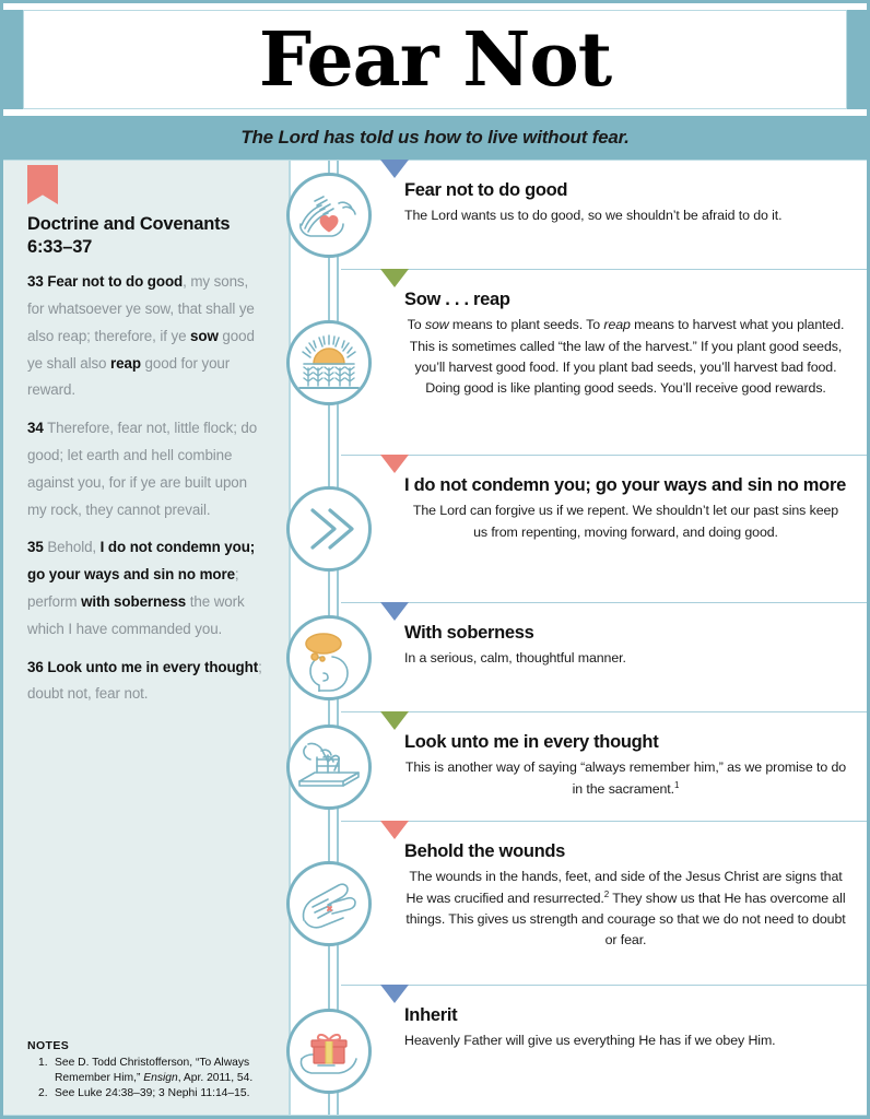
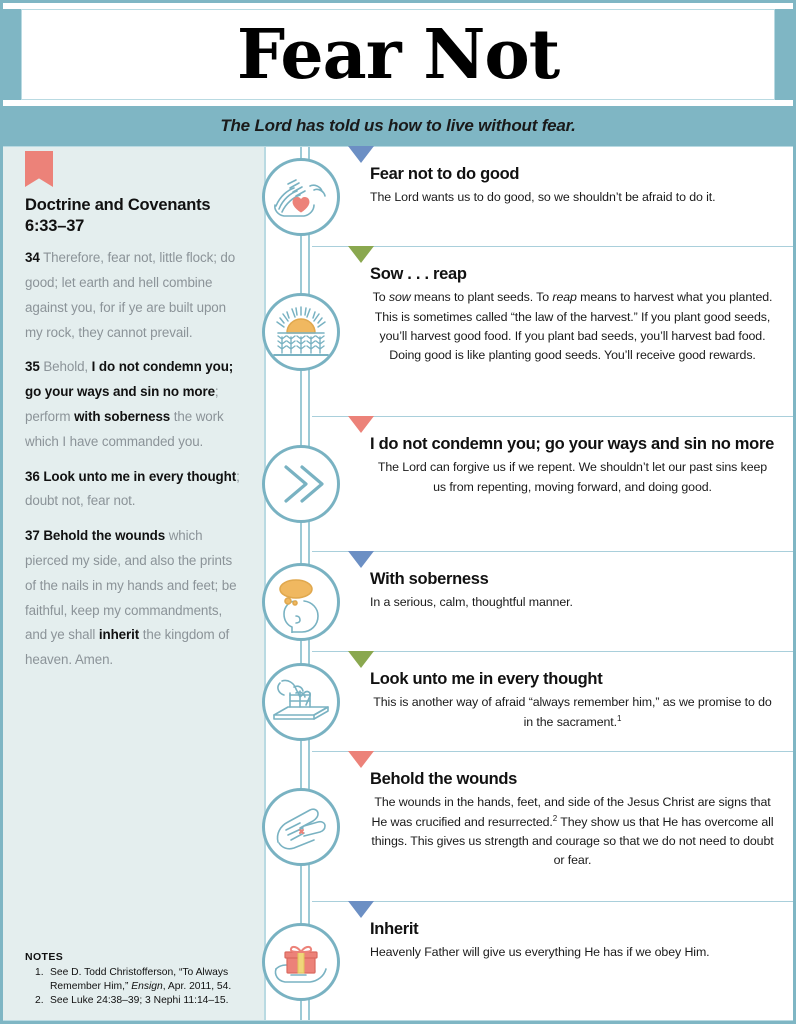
  Fear Not
  The Lord has told us how to live without fear.
  Doctrine and Covenants 6:33–37
- 33 Fear not to do good, my sons, for whatsoever ye sow, that shall ye also reap; therefore, if ye sow good ye shall also reap good for your reward.
  34 Therefore, fear not, little flock; do good; let earth and hell combine against you, for if ye are built upon my rock, they cannot prevail.
  35 Behold, I do not condemn you; go your ways and sin no more; perform with soberness the work which I have commanded you.
  36 Look unto me in every thought; doubt not, fear not.
+ 37 Behold the wounds which pierced my side, and also the prints of the nails in my hands and feet; be faithful, keep my commandments, and ye shall inherit the kingdom of heaven. Amen.
  NOTES
  1.
  See D. Todd Christofferson, “To Always Remember Him,” Ensign, Apr. 2011, 54.
  2.
  See Luke 24:38–39; 3 Nephi 11:14–15.
  Fear not to do good
  The Lord wants us to do good, so we shouldn’t be afraid to do it.
  Sow . . . reap
  To sow means to plant seeds. To reap means to harvest what you planted. This is sometimes called “the law of the harvest.” If you plant good seeds, you’ll harvest good food. If you plant bad seeds, you’ll harvest bad food. Doing good is like planting good seeds. You’ll receive good rewards.
  I do not condemn you; go your ways and sin no more
  The Lord can forgive us if we repent. We shouldn’t let our past sins keep us from repenting, moving forward, and doing good.
  With soberness
  In a serious, calm, thoughtful manner.
  Look unto me in every thought
- This is another way of saying “always remember him,” as we promise to do in the sacrament.1
+ This is another way of afraid “always remember him,” as we promise to do in the sacrament.1
  Behold the wounds
  The wounds in the hands, feet, and side of the Jesus Christ are signs that He was crucified and resurrected.2 They show us that He has overcome all things. This gives us strength and courage so that we do not need to doubt or fear.
  Inherit
  Heavenly Father will give us everything He has if we obey Him.
